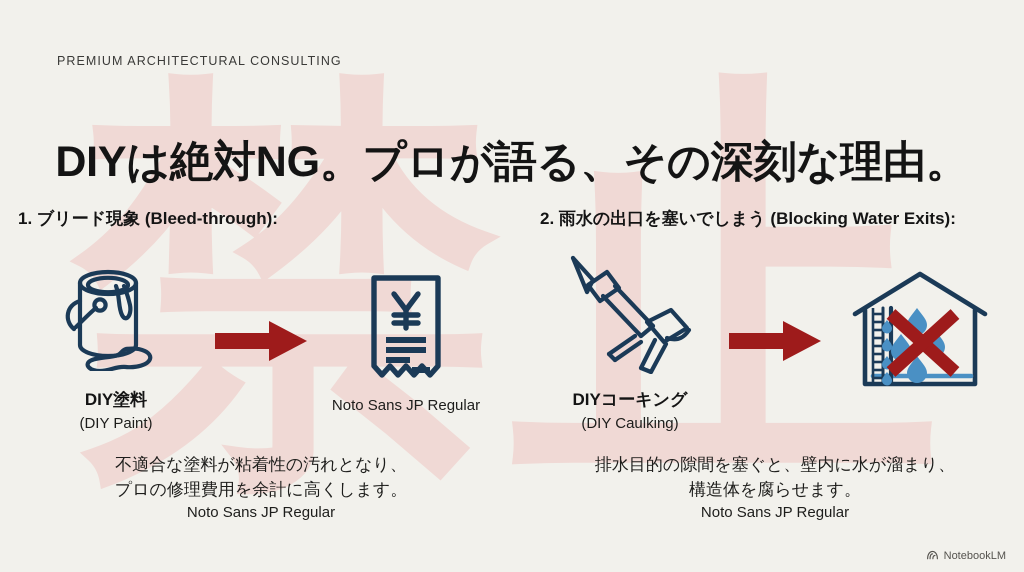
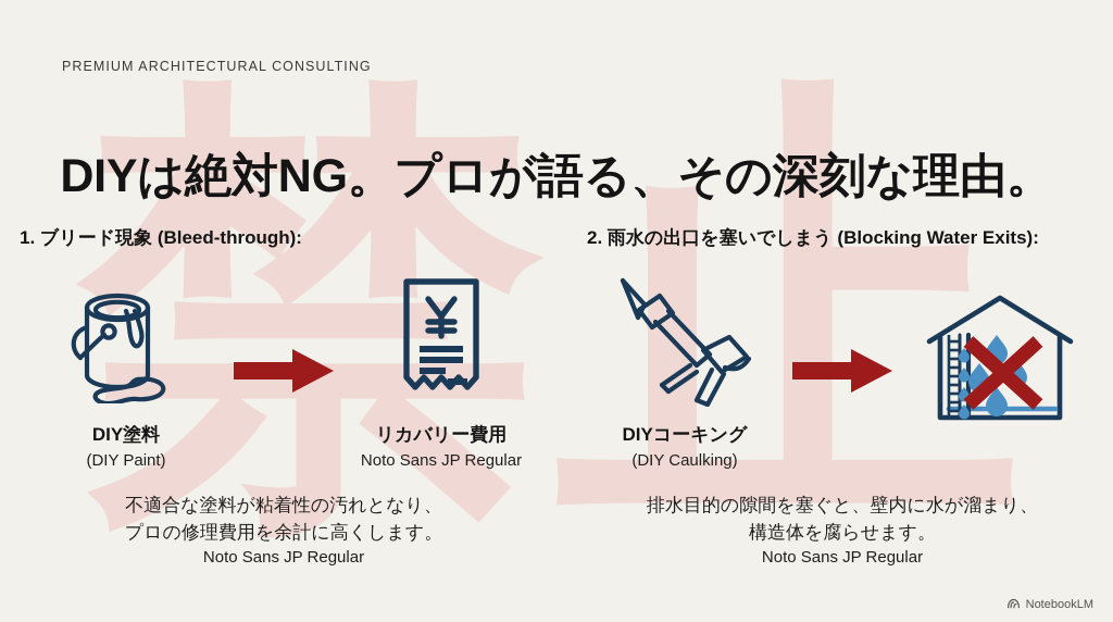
  禁止
  PREMIUM ARCHITECTURAL CONSULTING
  DIYは絶対NG。プロが語る、その深刻な理由。
  1. ブリード現象 (Bleed-through):
  DIY塗料
  (DIY Paint)
+ リカバリー費用
  Noto Sans JP Regular
  不適合な塗料が粘着性の汚れとなり、
  プロの修理費用を余計に高くします。
  Noto Sans JP Regular
  2. 雨水の出口を塞いでしまう (Blocking Water Exits):
  DIYコーキング
  (DIY Caulking)
  排水目的の隙間を塞ぐと、壁内に水が溜まり、
  構造体を腐らせます。
  Noto Sans JP Regular
  NotebookLM
